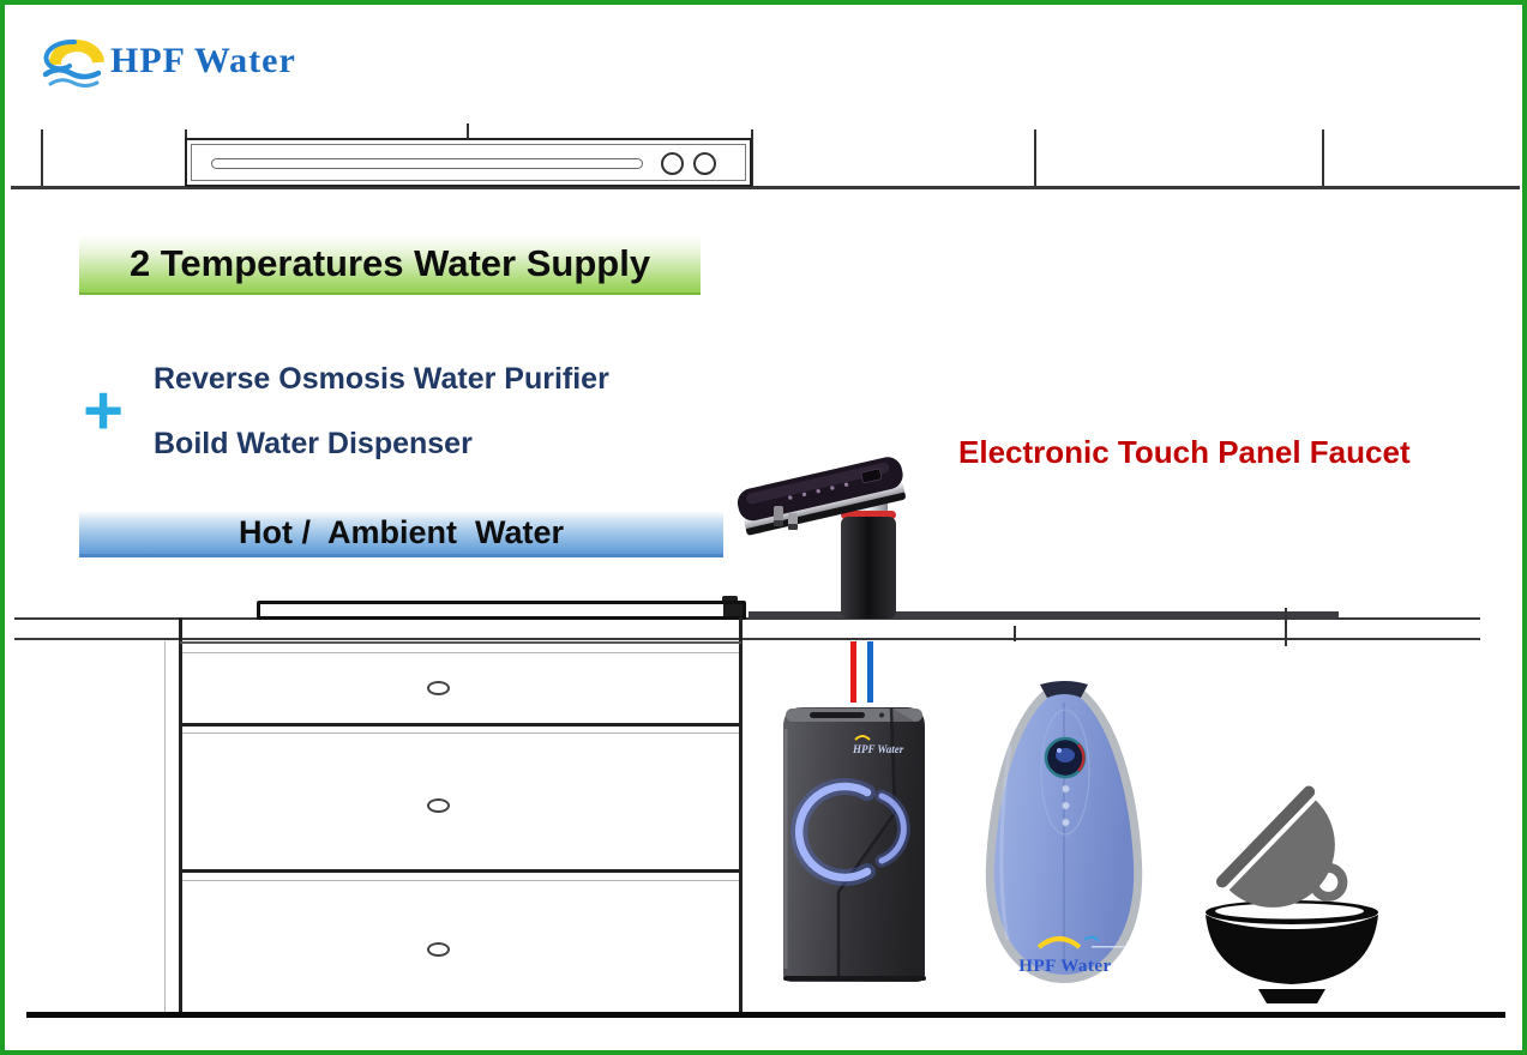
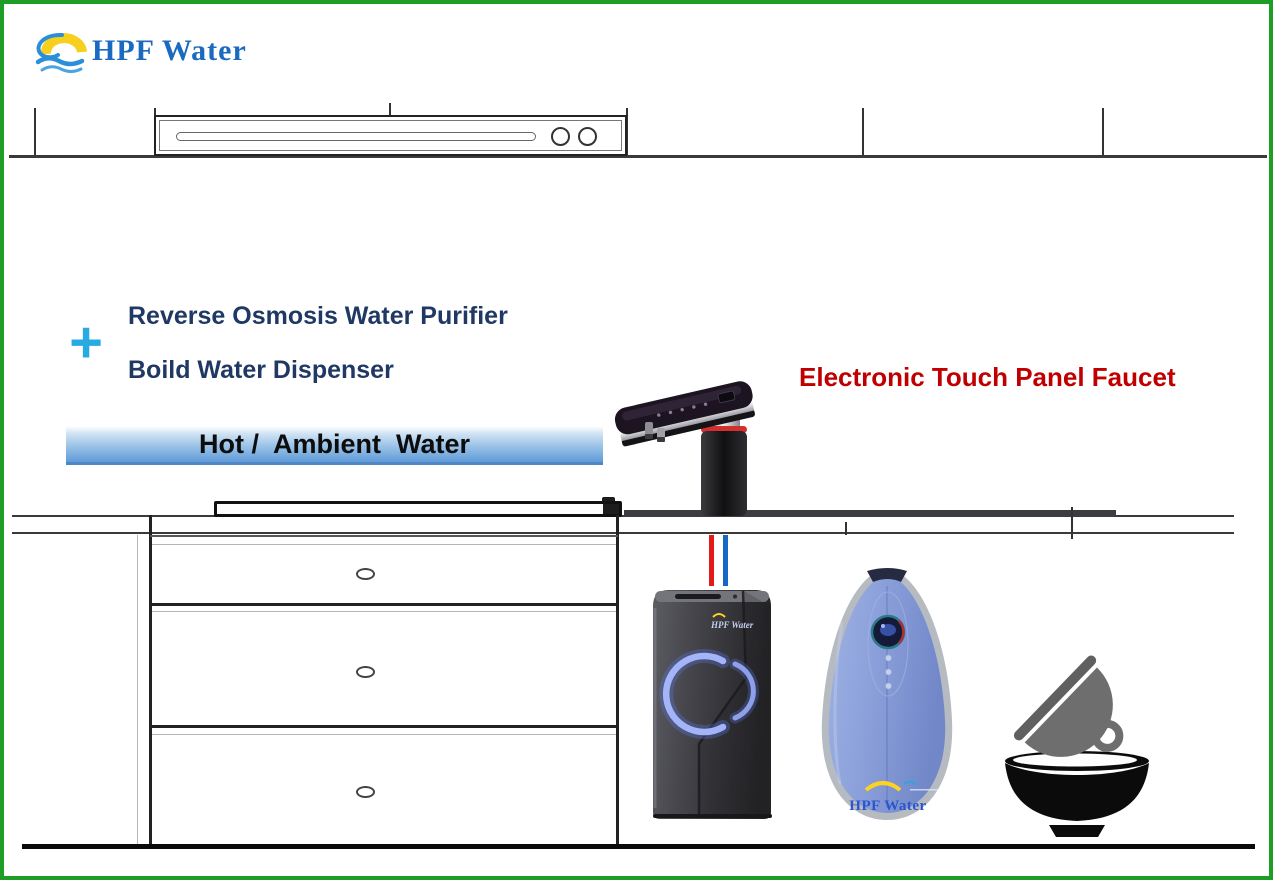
  HPF Water
- 2 Temperatures Water Supply
  +
  Reverse Osmosis Water Purifier
  Boild Water Dispenser
  Hot / Ambient Water
  Electronic Touch Panel Faucet
  HPF Water
  HPF Water
